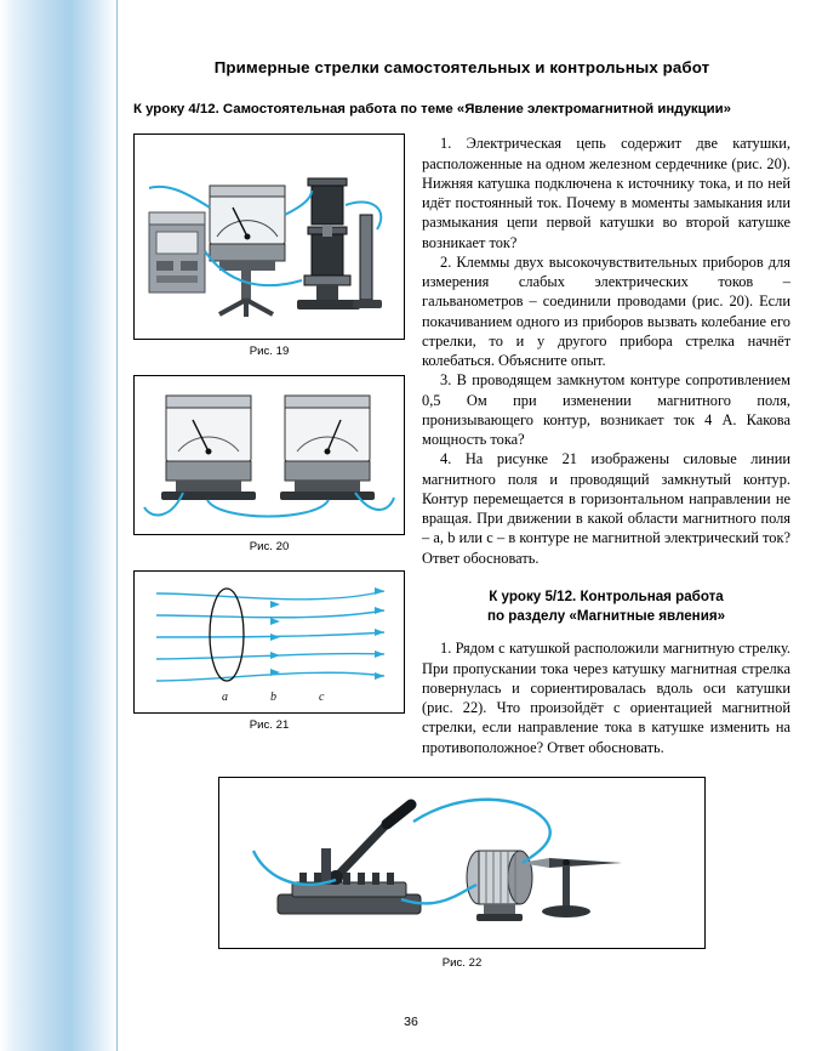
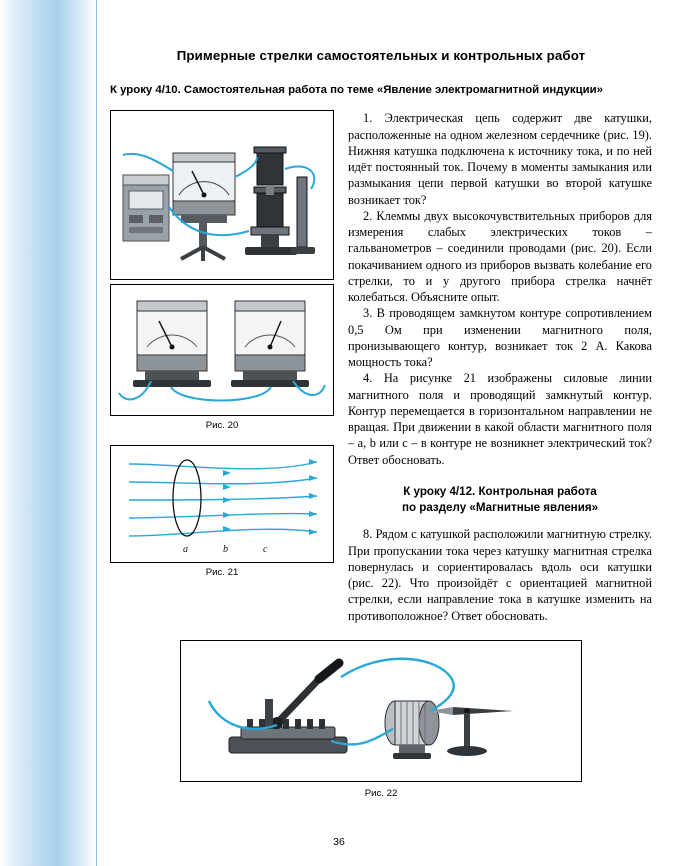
  Примерные стрелки самостоятельных и контрольных работ
- К уроку 4/12. Самостоятельная работа по теме «Явление электромагнитной индукции»
+ К уроку 4/10. Самостоятельная работа по теме «Явление электромагнитной индукции»
- Рис. 19
  Рис. 20
  a
  b
  c
  Рис. 21
- 1. Электрическая цепь содержит две катушки, расположенные на одном железном сердечнике (рис. 20). Нижняя катушка подключена к источнику тока, и по ней идёт постоянный ток. Почему в моменты замыкания или размыкания цепи первой катушки во второй катушке возникает ток?
+ 1. Электрическая цепь содержит две катушки, расположенные на одном железном сердечнике (рис. 19). Нижняя катушка подключена к источнику тока, и по ней идёт постоянный ток. Почему в моменты замыкания или размыкания цепи первой катушки во второй катушке возникает ток?
  2. Клеммы двух высокочувствительных приборов для измерения слабых электрических токов – гальванометров – соединили проводами (рис. 20). Если покачиванием одного из приборов вызвать колебание его стрелки, то и у другого прибора стрелка начнёт колебаться. Объясните опыт.
- 3. В проводящем замкнутом контуре сопротивлением 0,5 Ом при изменении магнитного поля, пронизывающего контур, возникает ток 4 А. Какова мощность тока?
+ 3. В проводящем замкнутом контуре сопротивлением 0,5 Ом при изменении магнитного поля, пронизывающего контур, возникает ток 2 А. Какова мощность тока?
- 4. На рисунке 21 изображены силовые линии магнитного поля и проводящий замкнутый контур. Контур перемещается в горизонтальном направлении не вращая. При движении в какой области магнитного поля – a, b или c – в контуре не магнитной электрический ток? Ответ обосновать.
+ 4. На рисунке 21 изображены силовые линии магнитного поля и проводящий замкнутый контур. Контур перемещается в горизонтальном направлении не вращая. При движении в какой области магнитного поля – a, b или c – в контуре не возникнет электрический ток? Ответ обосновать.
- К уроку 5/12. Контрольная работа
+ К уроку 4/12. Контрольная работа
  по разделу «Магнитные явления»
- 1. Рядом с катушкой расположили магнитную стрелку. При пропускании тока через катушку магнитная стрелка повернулась и сориентировалась вдоль оси катушки (рис. 22). Что произойдёт с ориентацией магнитной стрелки, если направление тока в катушке изменить на противоположное? Ответ обосновать.
+ 8. Рядом с катушкой расположили магнитную стрелку. При пропускании тока через катушку магнитная стрелка повернулась и сориентировалась вдоль оси катушки (рис. 22). Что произойдёт с ориентацией магнитной стрелки, если направление тока в катушке изменить на противоположное? Ответ обосновать.
  Рис. 22
  36
